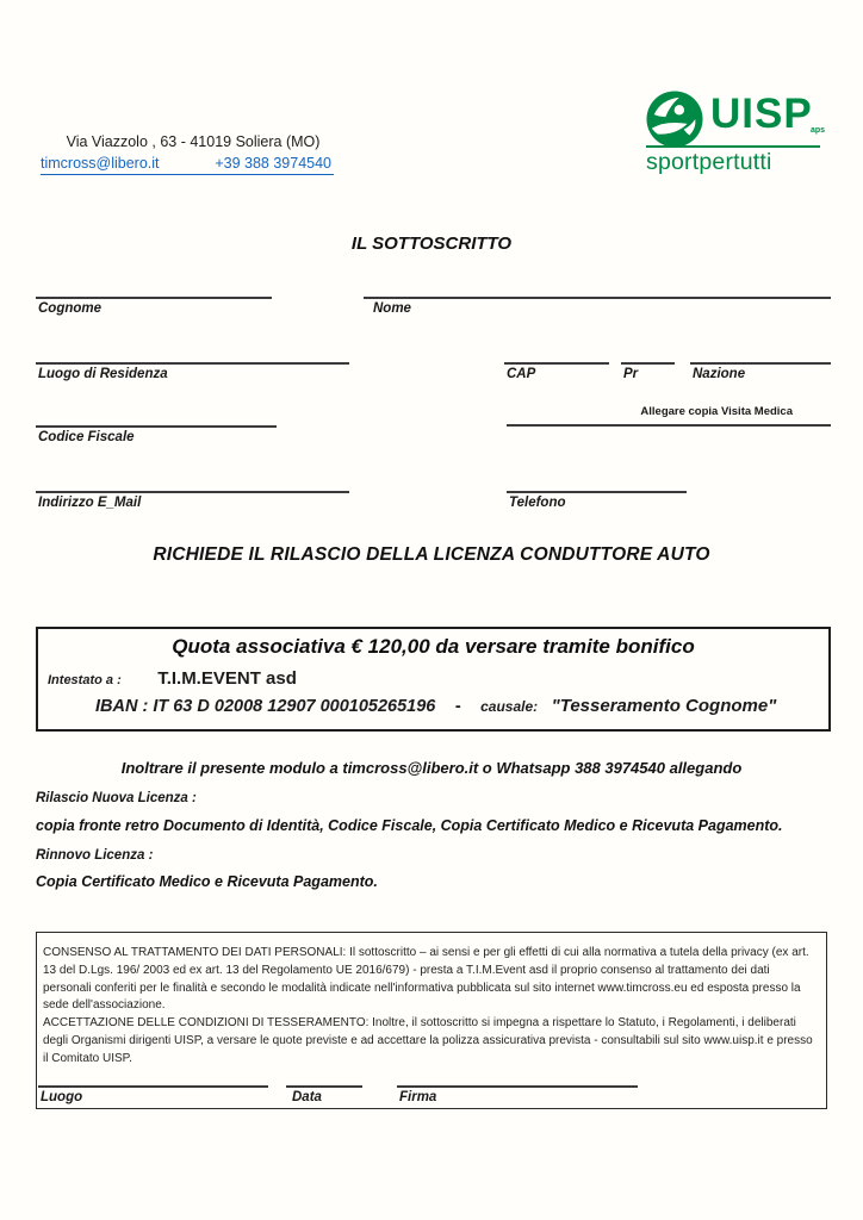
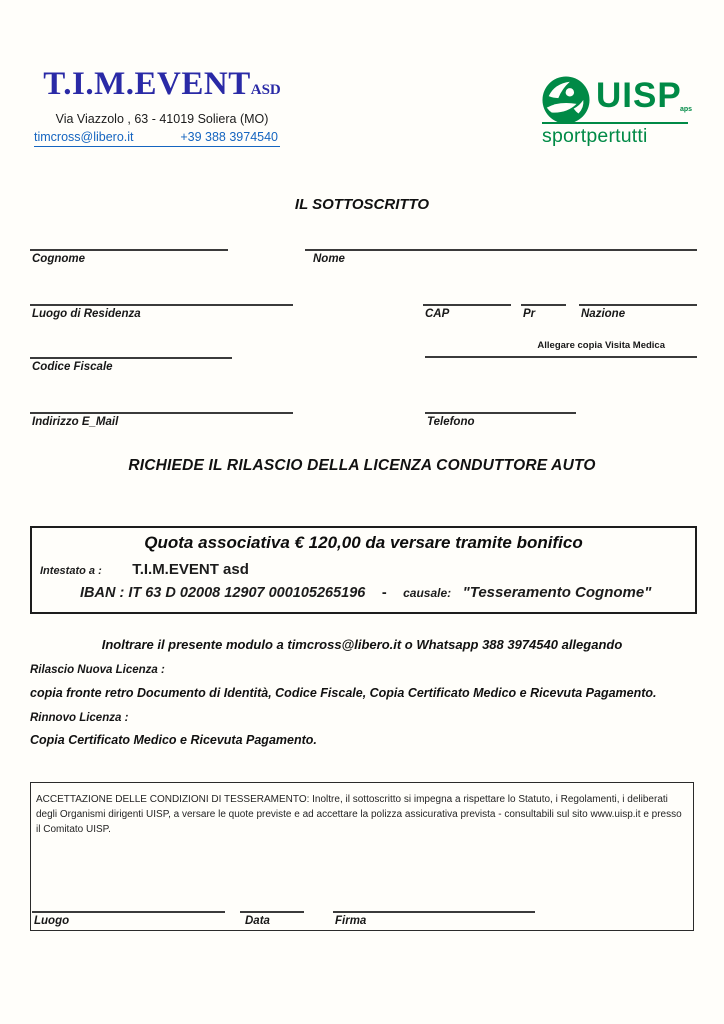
+ T.I.M.EVENTASD
  Via Viazzolo , 63 - 41019 Soliera (MO)
  timcross@libero.it
  +39 388 3974540
  UISP
  sportpertutti
  IL SOTTOSCRITTO
  Cognome
  Nome
  Luogo di Residenza
  CAP
  Pr
  Nazione
  Allegare copia Visita Medica
  Codice Fiscale
  Indirizzo E_Mail
  Telefono
  RICHIEDE IL RILASCIO DELLA LICENZA CONDUTTORE AUTO
  Quota associativa € 120,00 da versare tramite bonifico
  Intestato a : T.I.M.EVENT asd
  IBAN : IT 63 D 02008 12907 000105265196 - causale: "Tesseramento Cognome"
  Inoltrare il presente modulo a timcross@libero.it o Whatsapp 388 3974540 allegando
  Rilascio Nuova Licenza :
  copia fronte retro Documento di Identità, Codice Fiscale, Copia Certificato Medico e Ricevuta Pagamento.
  Rinnovo Licenza :
  Copia Certificato Medico e Ricevuta Pagamento.
- CONSENSO AL TRATTAMENTO DEI DATI PERSONALI: Il sottoscritto – ai sensi e per gli effetti di cui alla normativa a tutela della privacy (ex art. 13 del D.Lgs. 196/ 2003 ed ex art. 13 del Regolamento UE 2016/679) - presta a T.I.M.Event asd il proprio consenso al trattamento dei dati personali conferiti per le finalità e secondo le modalità indicate nell'informativa pubblicata sul sito internet www.timcross.eu ed esposta presso la sede dell'associazione.
  ACCETTAZIONE DELLE CONDIZIONI DI TESSERAMENTO: Inoltre, il sottoscritto si impegna a rispettare lo Statuto, i Regolamenti, i deliberati degli Organismi dirigenti UISP, a versare le quote previste e ad accettare la polizza assicurativa prevista - consultabili sul sito www.uisp.it e presso il Comitato UISP.
  Luogo
  Data
  Firma
